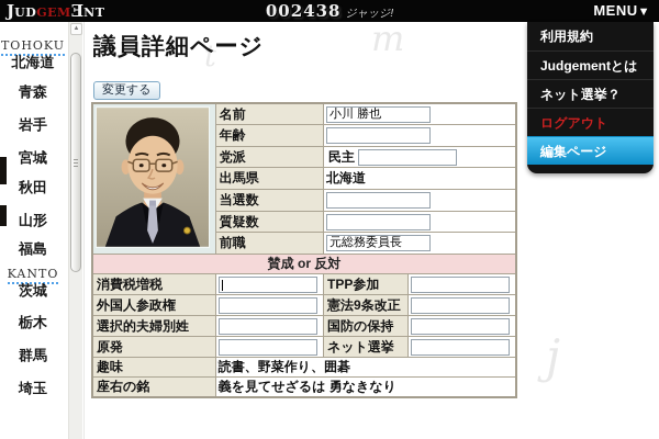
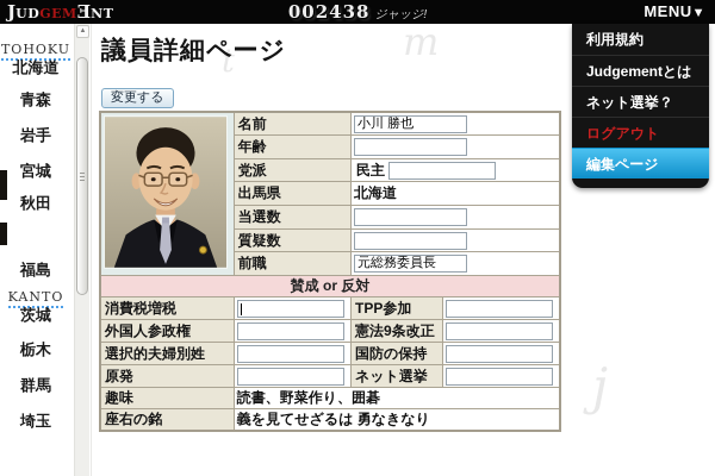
  m
  t
  JUDGEMƎNT
  002438 ジャッジ!
  MENU▼
  利用規約
  Judgementとは
  ネット選挙？
  ログアウト
  編集ページ
  TOHOKU
  北海道
  青森
  岩手
  宮城
  秋田
- 山形
  福島
  KANTO
  茨城
  栃木
  群馬
  埼玉
  議員詳細ページ
  変更する
  	名前	小川 勝也
  年齢
  党派	民主
  出馬県	北海道
  当選数
  質疑数
  前職	元総務委員長
  賛成 or 反対
  消費税増税		TPP参加
  外国人参政権		憲法9条改正
  選択的夫婦別姓		国防の保持
  原発		ネット選挙
  趣味	読書、野菜作り、囲碁
  座右の銘	義を見てせざるは 勇なきなり
